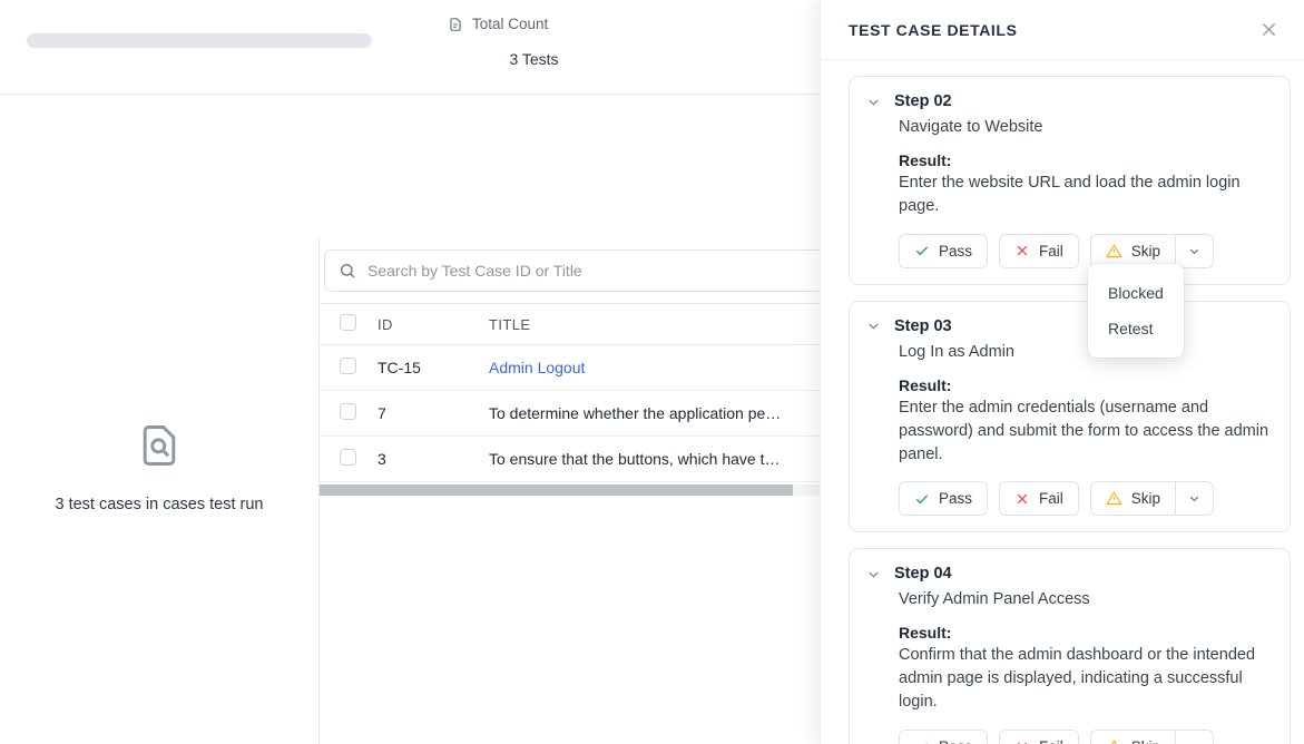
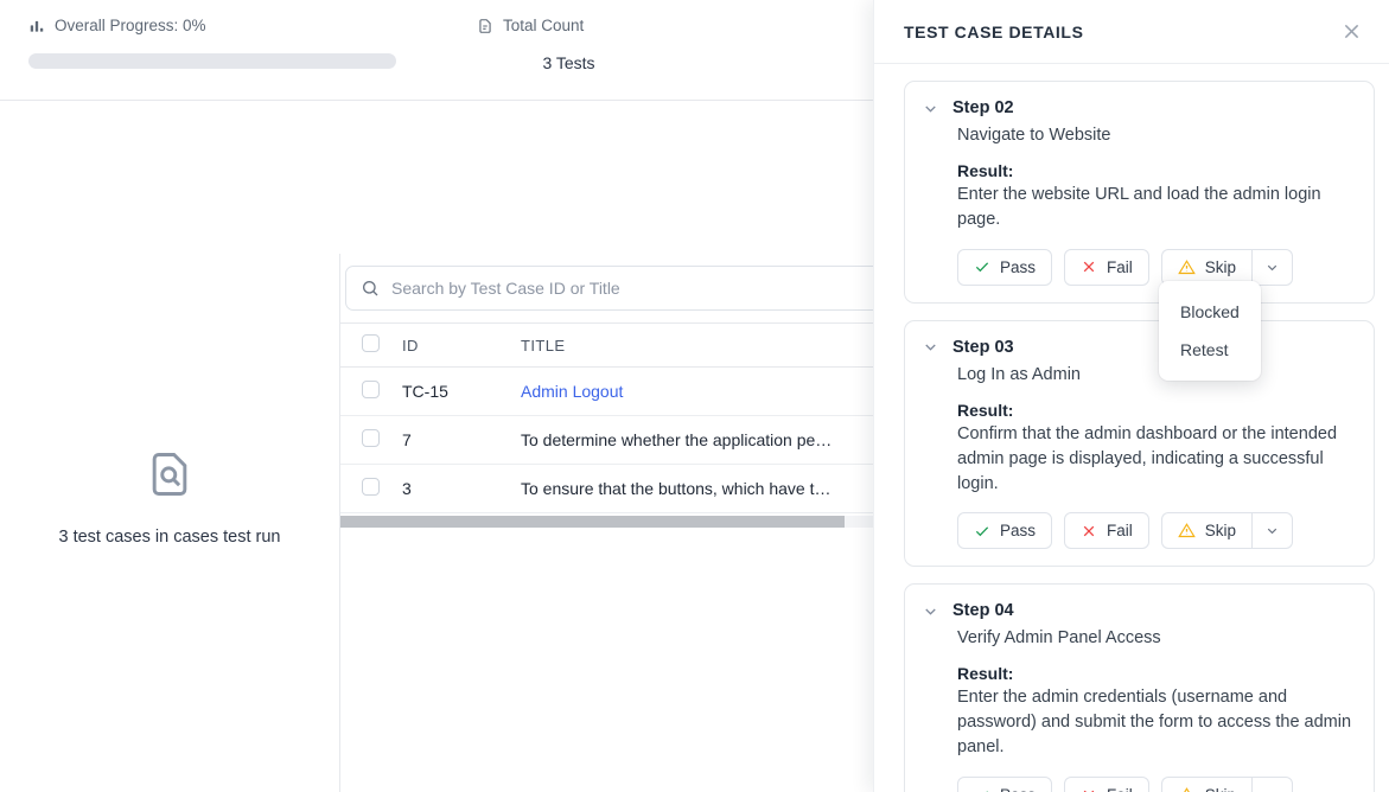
+ Overall Progress: 0%
  Total Count
  3 Tests
  3 test cases in cases test run
  Search by Test Case ID or Title
  	ID	TITLE
  	TC-15	Admin Logout
  	7	To determine whether the application pe…
  	3	To ensure that the buttons, which have t…
  TEST CASE DETAILS
  Step 02
  Navigate to Website
  Result:
  Enter the website URL and load the admin login page.
  Pass
  Fail
  Skip
  Step 03
  Log In as Admin
  Result:
- Enter the admin credentials (username and password) and submit the form to access the admin panel.
+ Confirm that the admin dashboard or the intended admin page is displayed, indicating a successful login.
  Pass
  Fail
  Skip
  Step 04
  Verify Admin Panel Access
  Result:
- Confirm that the admin dashboard or the intended admin page is displayed, indicating a successful login.
+ Enter the admin credentials (username and password) and submit the form to access the admin panel.
  Blocked
  Retest
